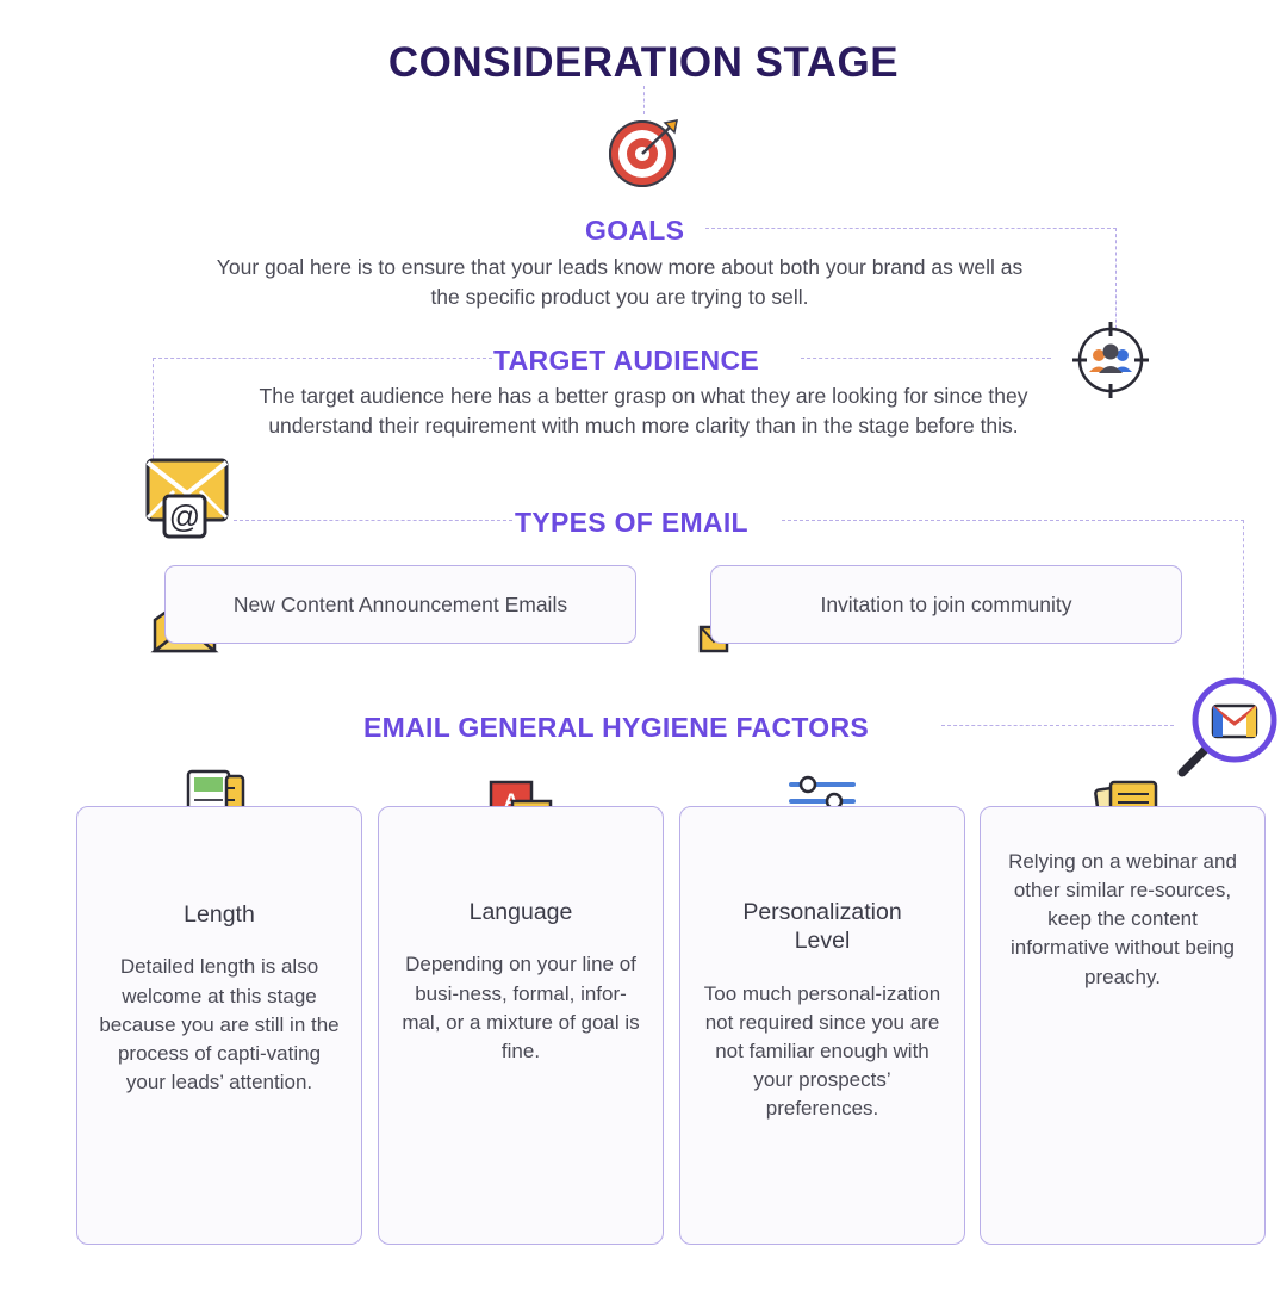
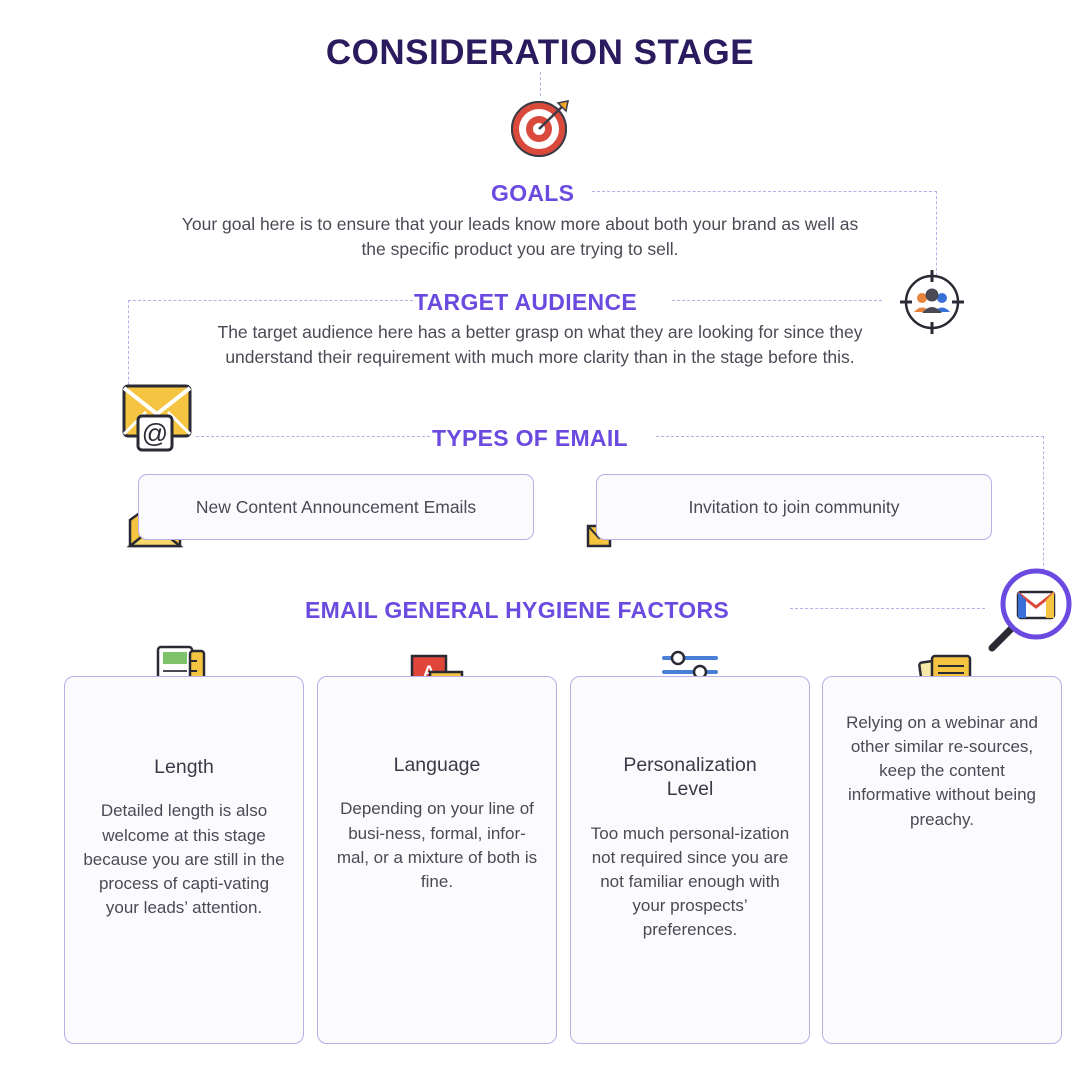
  CONSIDERATION STAGE
  @
  GOALS
  Your goal here is to ensure that your leads know more about both your brand as well as the specific product you are trying to sell.
  TARGET AUDIENCE
  The target audience here has a better grasp on what they are looking for since they understand their requirement with much more clarity than in the stage before this.
  TYPES OF EMAIL
  New Content Announcement Emails
  Invitation to join community
  EMAIL GENERAL HYGIENE FACTORS
  Length
  Detailed length is also welcome at this stage because you are still in the process of capti-vating your leads’ attention.
  Language
- Depending on your line of busi-ness, formal, infor-mal, or a mixture of goal is fine.
+ Depending on your line of busi-ness, formal, infor-mal, or a mixture of both is fine.
  Personalization
  Level
  Too much personal-ization not required since you are not familiar enough with your prospects’ preferences.
  Relying on a webinar and other similar re-sources, keep the content informative without being preachy.
